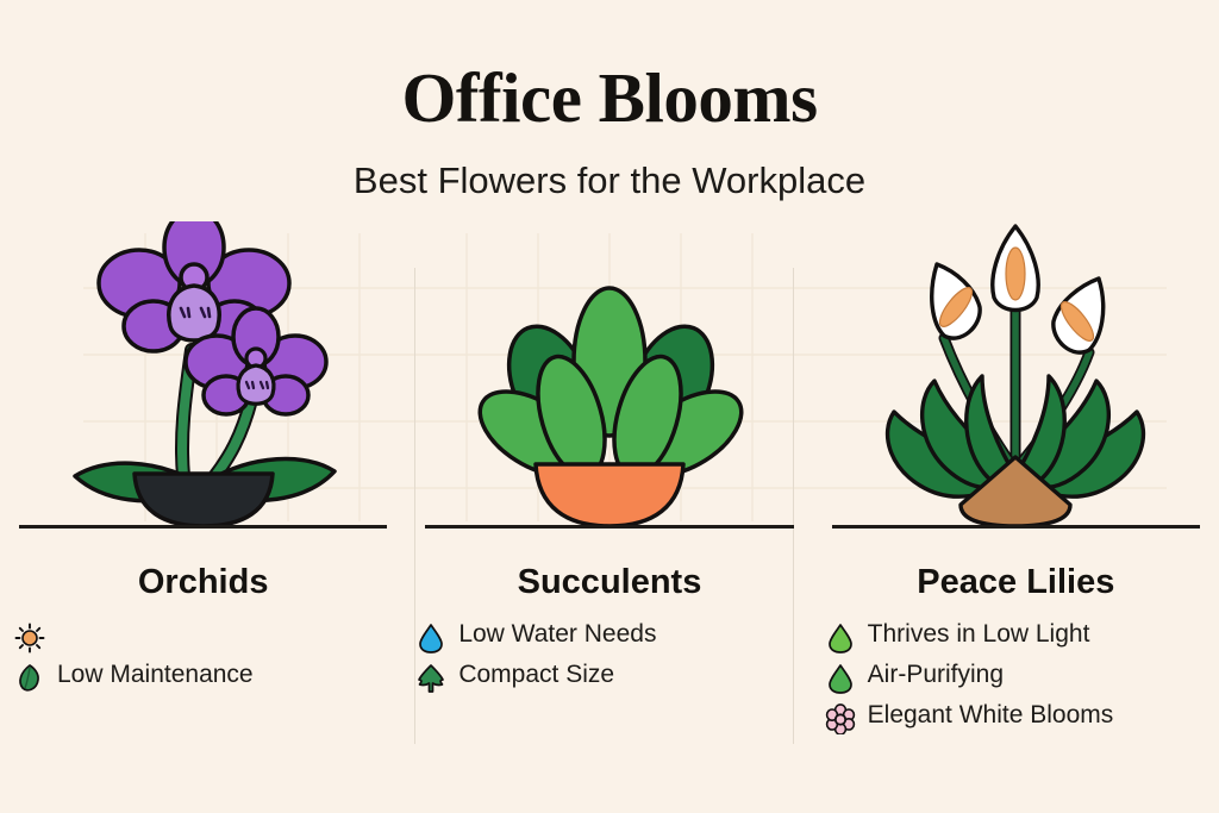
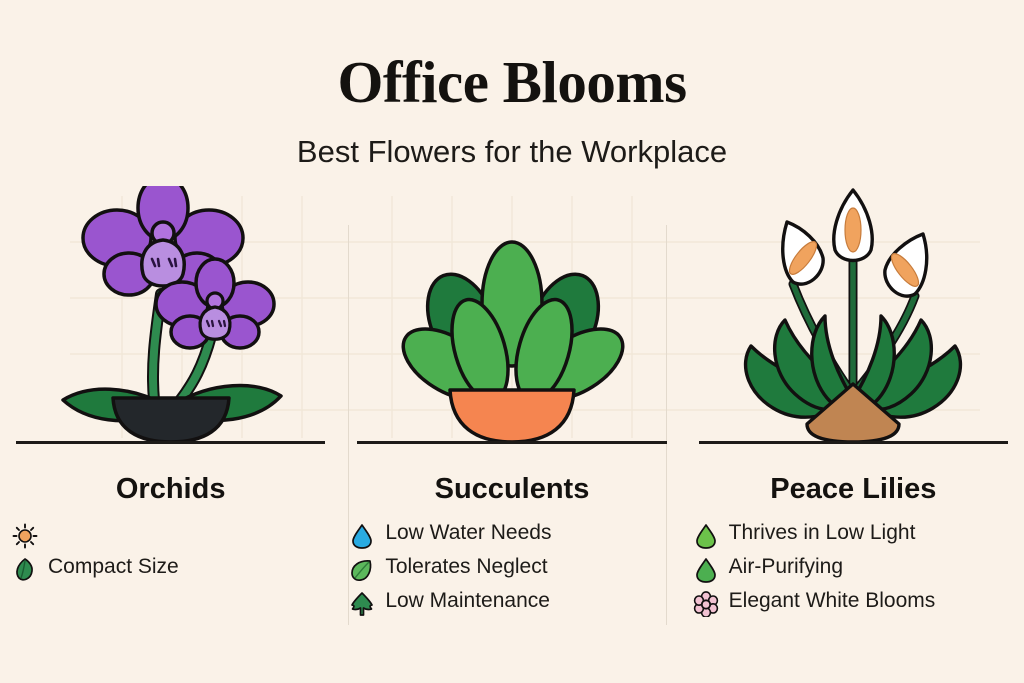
  Office Blooms
  Best Flowers for the Workplace
  Orchids
- Low Maintenance
+ Compact Size
  Succulents
  Low Water Needs
+ Tolerates Neglect
- Compact Size
+ Low Maintenance
  Peace Lilies
  Thrives in Low Light
  Air-Purifying
  Elegant White Blooms
